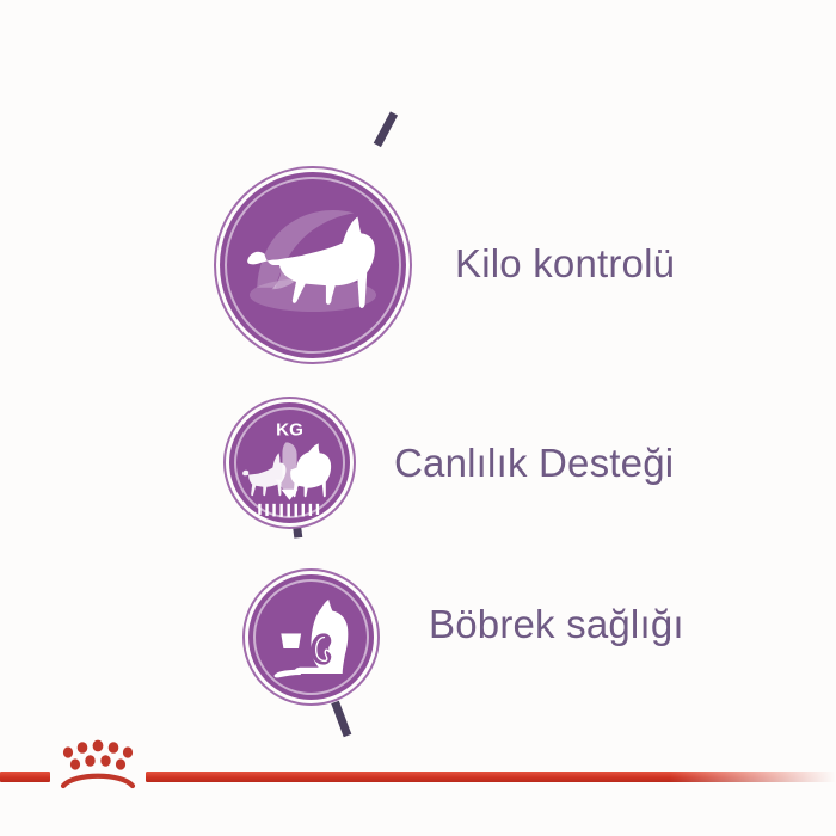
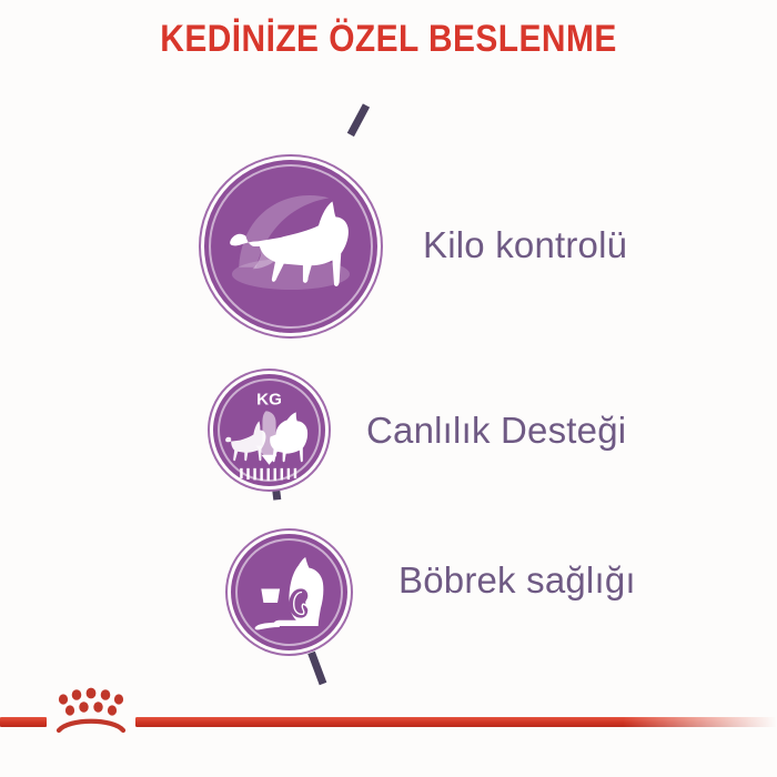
+ KEDİNİZE ÖZEL BESLENME
  Kilo kontrolü
  KG
  Canlılık Desteği
  Böbrek sağlığı
